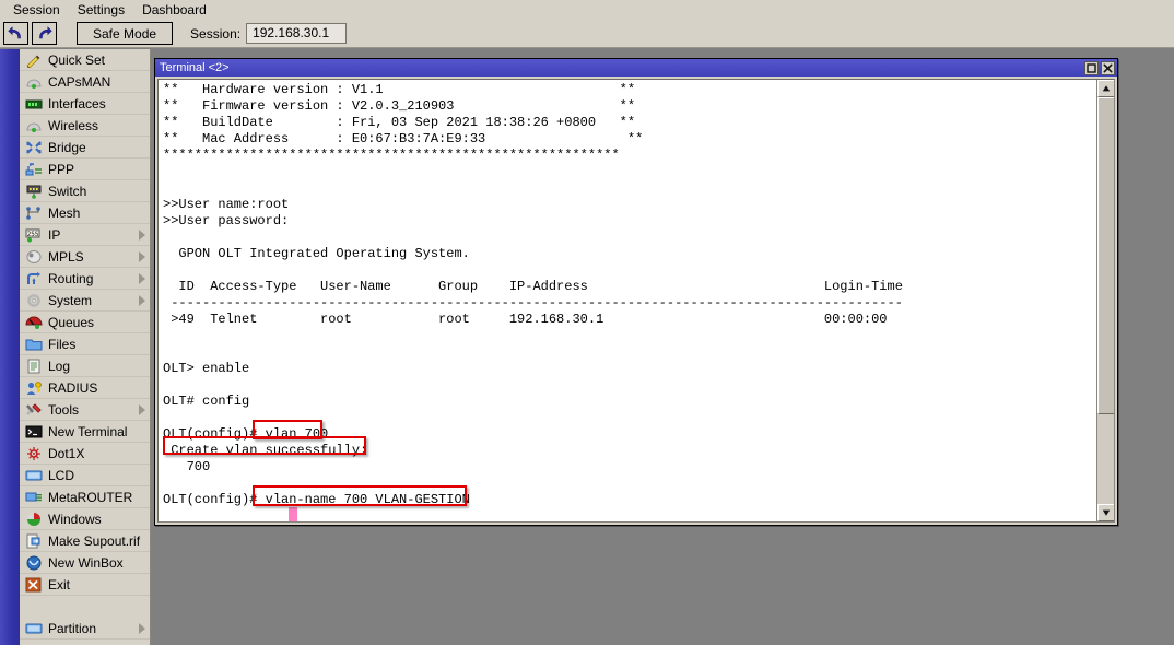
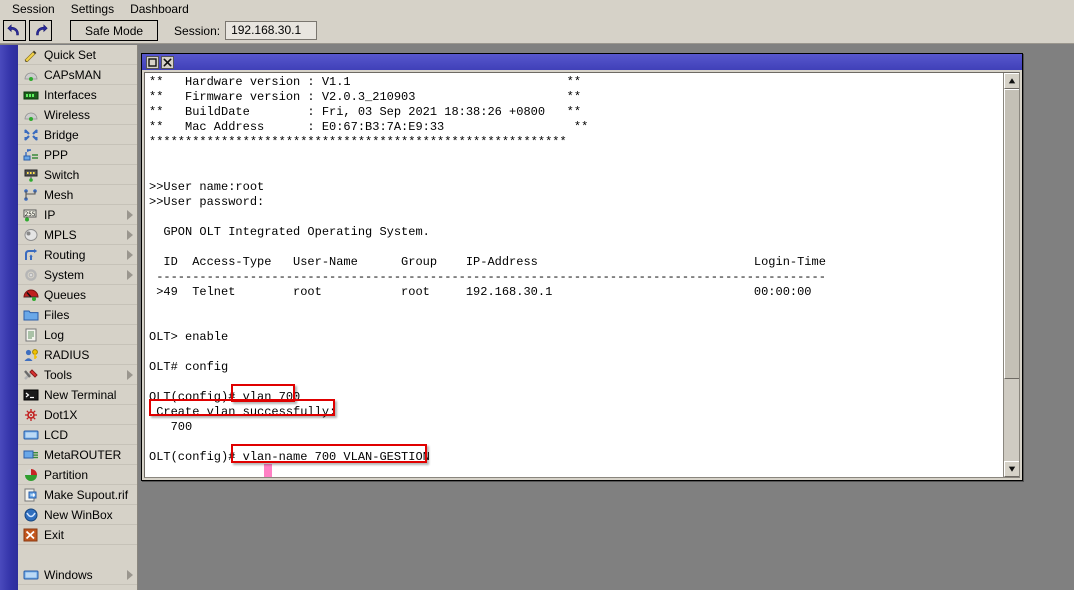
  Session
  Settings
  Dashboard
  Safe Mode
  Session:
  192.168.30.1
  Quick Set
  CAPsMAN
  Interfaces
  Wireless
  Bridge
  PPP
  Switch
  Mesh
  IP
  MPLS
  Routing
  System
  Queues
  Files
  Log
  RADIUS
  Tools
  New Terminal
  Dot1X
  LCD
  MetaROUTER
- Windows
+ Partition
  Make Supout.rif
  New WinBox
  Exit
- Partition
+ Windows
- Terminal <2>
  ** Hardware version : V1.1 **
  ** Firmware version : V2.0.3_210903 **
  ** BuildDate : Fri, 03 Sep 2021 18:38:26 +0800 **
  ** Mac Address : E0:67:B3:7A:E9:33 **
  **********************************************************
  >>User name:root
  >>User password:
  GPON OLT Integrated Operating System.
  ID Access-Type User-Name Group IP-Address Login-Time
  ---------------------------------------------------------------------------------------------
  >49 Telnet root root 192.168.30.1 00:00:00
  OLT> enable
  OLT# config
  OLT(config)# vlan 700
  Create vlan successfully:
  700
  OLT(config)# vlan-name 700 VLAN-GESTION
